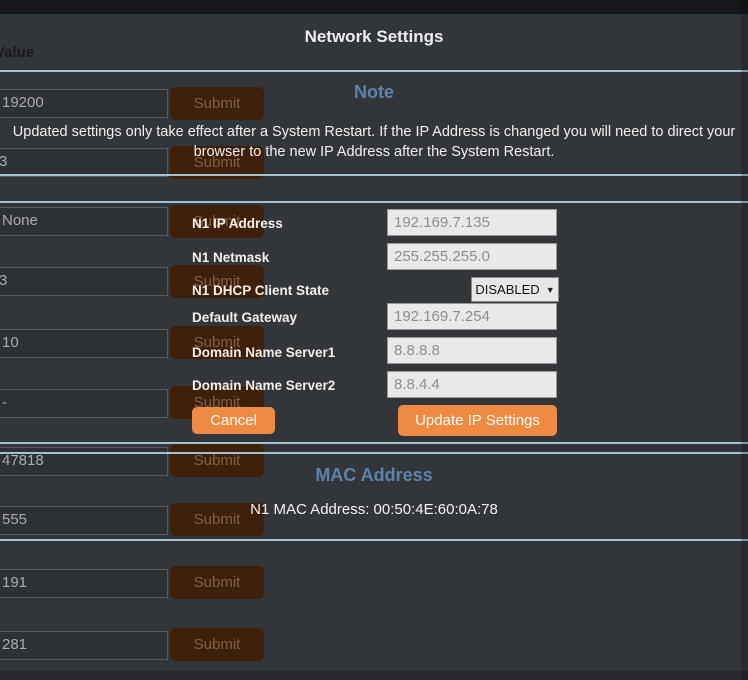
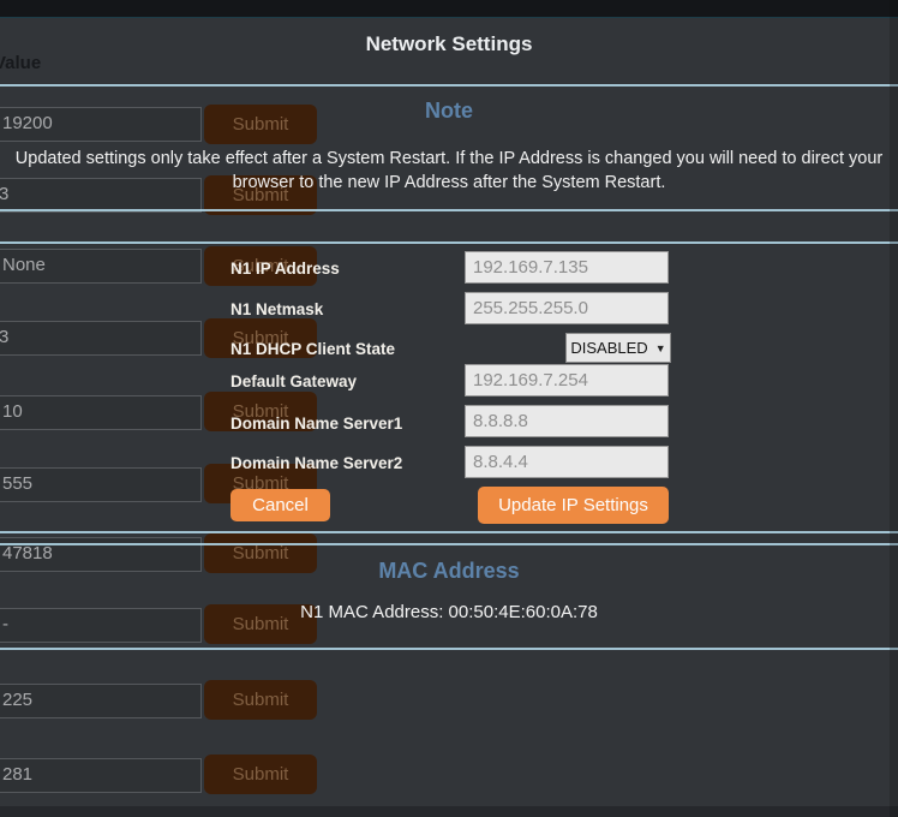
  alue
  19200
  Submit
  3
  Submit
  None
  Submit
  3
  Submit
  10
  Submit
- -
+ 555
  Submit
  47818
  Submit
- 555
+ -
  Submit
- 191
+ 225
  Submit
  281
  Submit
  Network Settings
  Note
  Updated settings only take effect after a System Restart. If the IP Address is changed you will need to direct your browser to the new IP Address after the System Restart.
  N1 IP Address
  192.169.7.135
  N1 Netmask
  255.255.255.0
  N1 DHCP Client State
  DISABLED
  ▼
  Default Gateway
  192.169.7.254
  Domain Name Server1
  8.8.8.8
  Domain Name Server2
  8.8.4.4
  Cancel
  Update IP Settings
  MAC Address
  N1 MAC Address: 00:50:4E:60:0A:78
